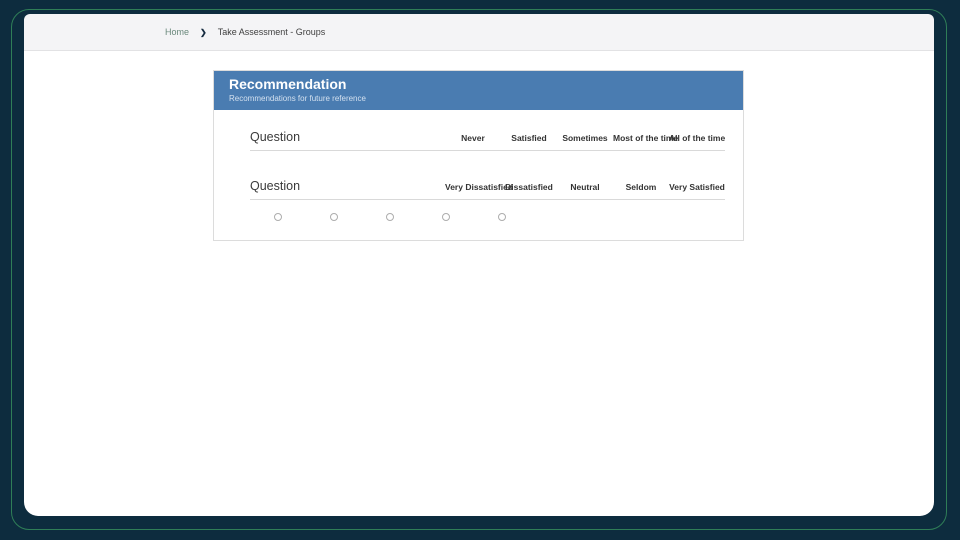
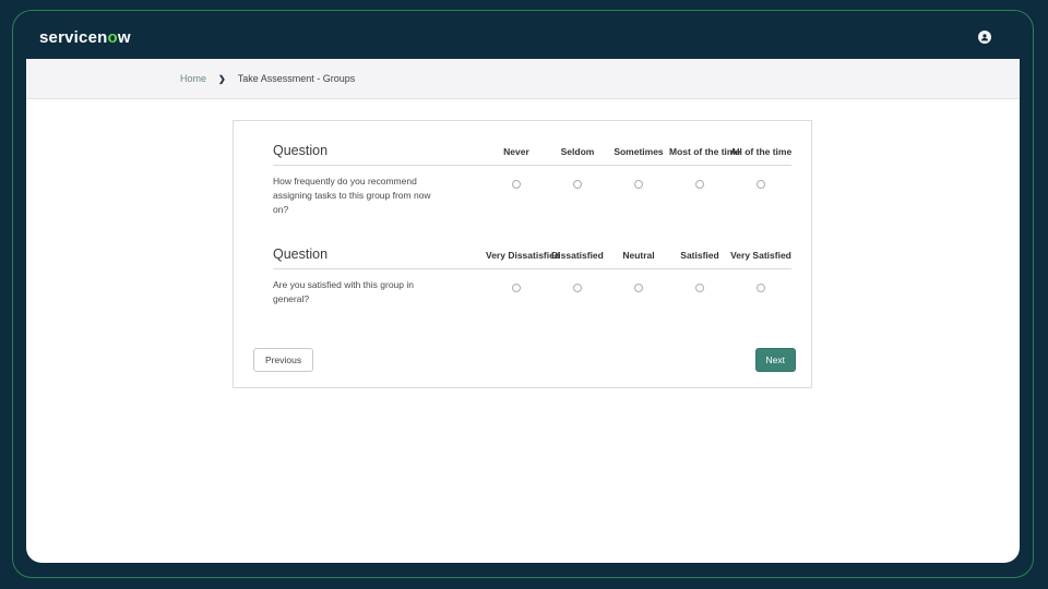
+ servicenow
  Home
  ❯
  Take Assessment - Groups
- Recommendation
- Recommendations for future reference
  Question
  Never
- Satisfied
+ Seldom
  Sometimes
  Most of the ti
  All of the time
+ How frequently do you recommend assigning tasks to this group from now on?
  Question
  Very Dissatisf
  Dissatisfied
  Neutral
- Seldom
+ Satisfied
  Very Satisfied
+ Are you satisfied with this group in general?
+ Previous
+ Next
